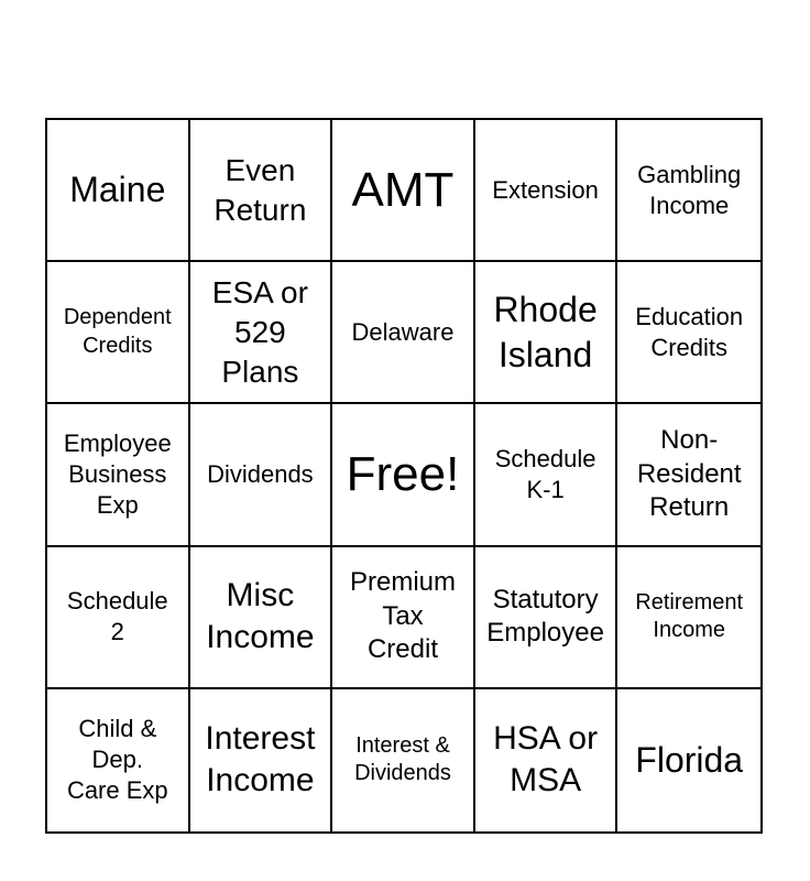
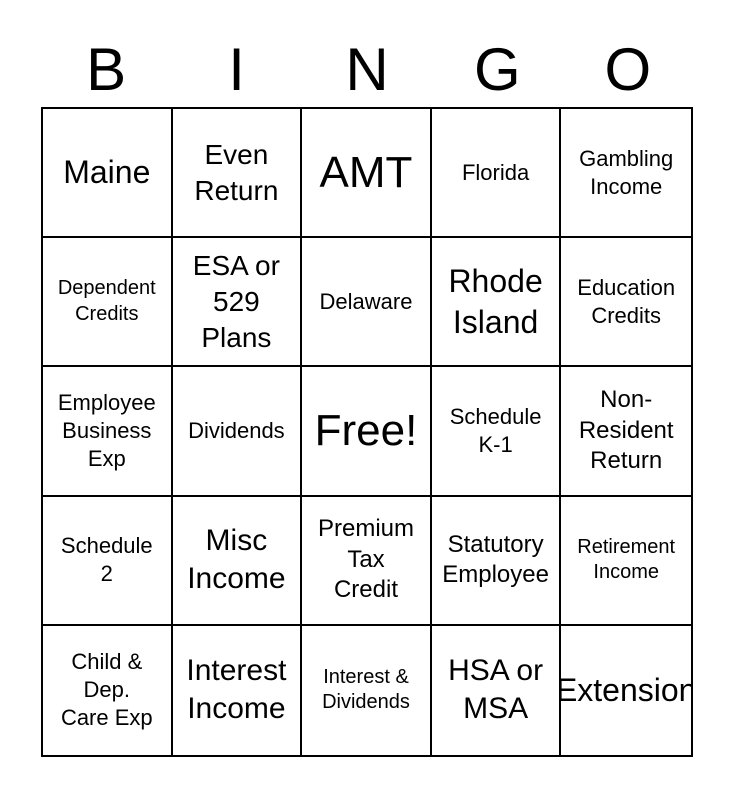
+ B
+ I
+ N
+ G
+ O
  Maine
  Even
  Return
  AMT
- Extension
+ Florida
  Gambling
  Income
  Dependent
  Credits
  ESA or
  529
  Plans
  Delaware
  Rhode
  Island
  Education
  Credits
  Employee
  Business
  Exp
  Dividends
  Free!
  Schedule
  K-1
  Non-
  Resident
  Return
  Schedule
  2
  Misc
  Income
  Premium
  Tax
  Credit
  Statutory
  Employee
  Retirement
  Income
  Child &
  Dep.
  Care Exp
  Interest
  Income
  Interest &
  Dividends
  HSA or
  MSA
- Florida
+ Extension
